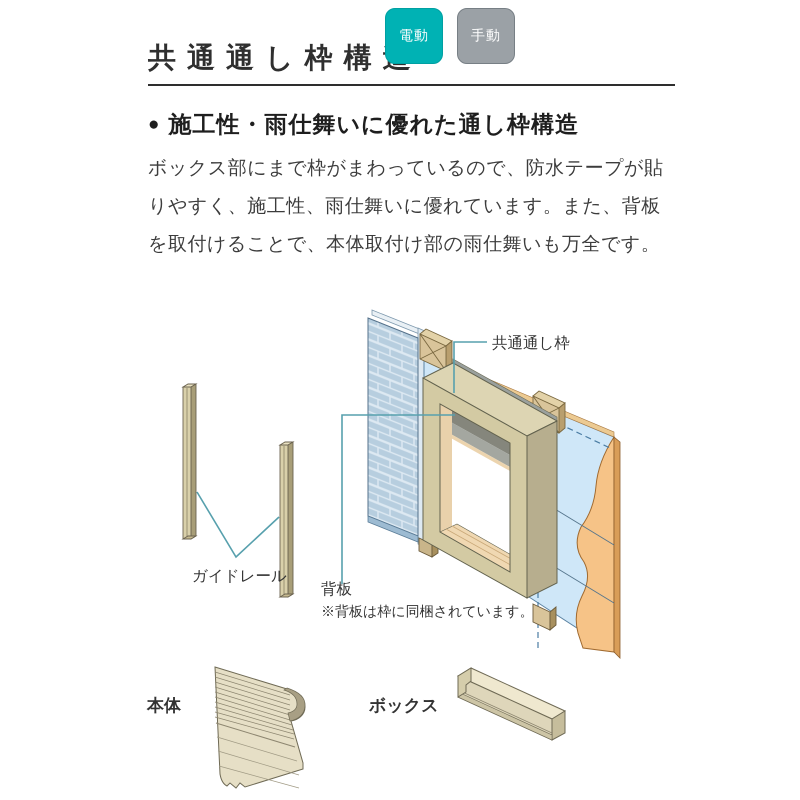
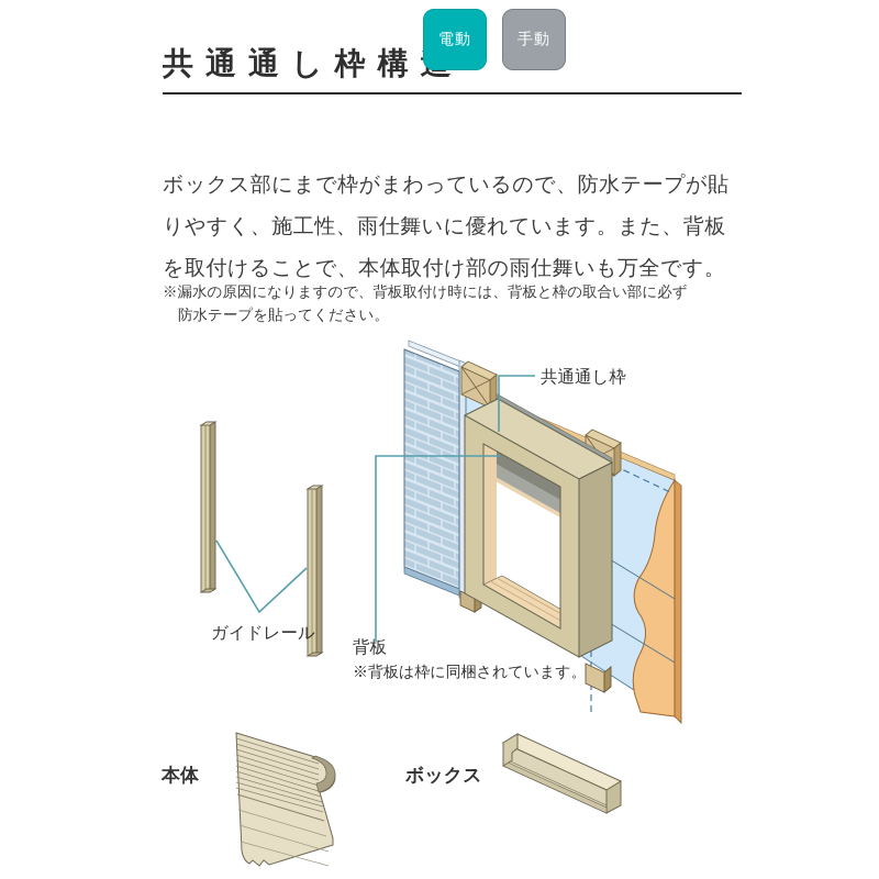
  共通通し枠構
  電動
  手動
- ●
- 施工性・雨仕舞いに優れた通し枠構造
  ボックス部にまで枠がまわっているので、防水テープが貼
  りやすく、施工性、雨仕舞いに優れています。また、背板
  を取付けることで、本体取付け部の雨仕舞いも万全です。
+ ※漏水の原因になりますので、背板取付け時には、背板と枠の取合い部に必ず
+ 防水テープを貼ってください。
  共通通し枠
  ガイドレール
  背板
  ※背板は枠に同梱されています。
  本体
  ボックス
